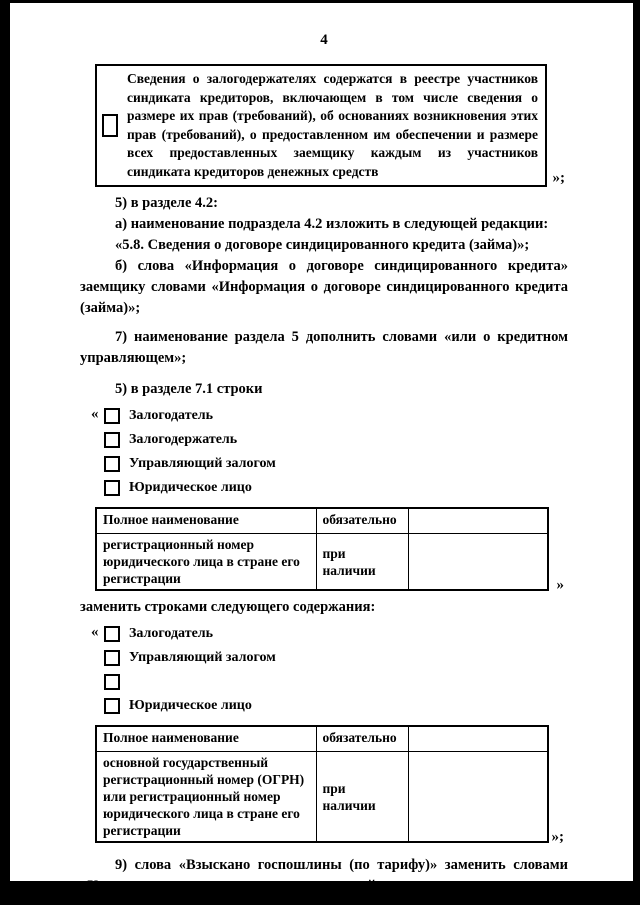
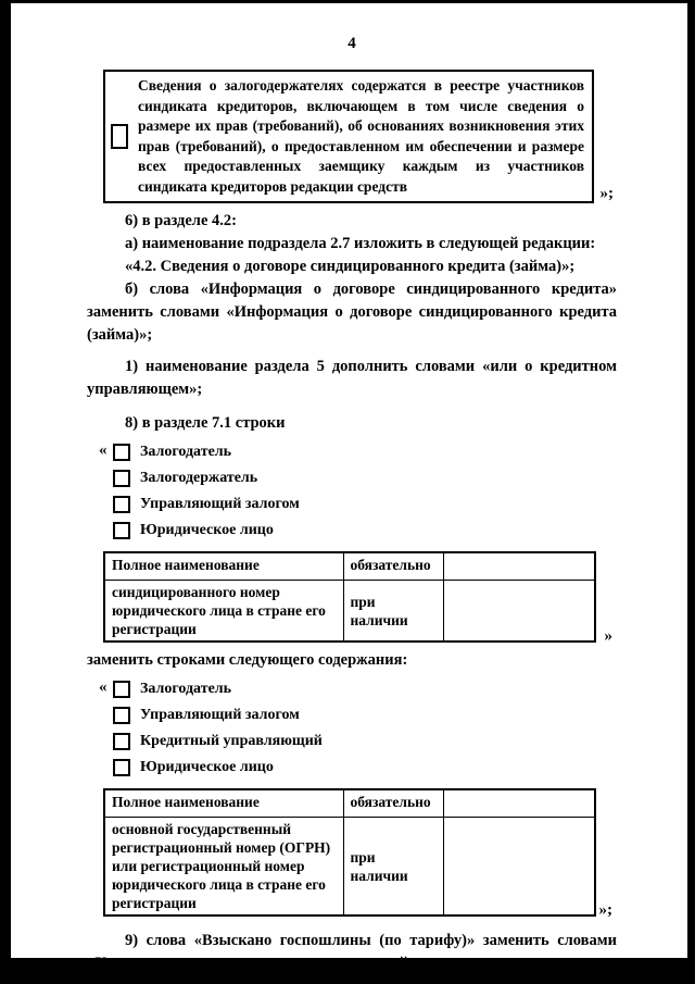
  4
- Сведения о залогодержателях содержатся в реестре участников синдиката кредиторов, включающем в том числе сведения о размере их прав (требований), об основаниях возникновения этих прав (требований), о предоставленном им обеспечении и размере всех предоставленных заемщику каждым из участников синдиката кредиторов денежных средств
+ Сведения о залогодержателях содержатся в реестре участников синдиката кредиторов, включающем в том числе сведения о размере их прав (требований), об основаниях возникновения этих прав (требований), о предоставленном им обеспечении и размере всех предоставленных заемщику каждым из участников синдиката кредиторов редакции средств
  »;
- 5) в разделе 4.2:
+ 6) в разделе 4.2:
- а) наименование подраздела 4.2 изложить в следующей редакции:
+ а) наименование подраздела 2.7 изложить в следующей редакции:
- «5.8. Сведения о договоре синдицированного кредита (займа)»;
+ «4.2. Сведения о договоре синдицированного кредита (займа)»;
- б) слова «Информация о договоре синдицированного кредита» заемщику словами «Информация о договоре синдицированного кредита (займа)»;
+ б) слова «Информация о договоре синдицированного кредита» заменить словами «Информация о договоре синдицированного кредита (займа)»;
- 7) наименование раздела 5 дополнить словами «или о кредитном управляющем»;
+ 1) наименование раздела 5 дополнить словами «или о кредитном управляющем»;
- 5) в разделе 7.1 строки
+ 8) в разделе 7.1 строки
  «
  Залогодатель
  Залогодержатель
  Управляющий залогом
  Юридическое лицо
  Полное наименование	обязательно
- регистрационный номер юридического лица в стране его регистрации	при наличии
+ синдицированного номер юридического лица в стране его регистрации	при наличии
  »
  заменить строками следующего содержания:
  «
  Залогодатель
  Управляющий залогом
+ Кредитный управляющий
  Юридическое лицо
  Полное наименование	обязательно
  основной государственный регистрационный номер (ОГРН) или регистрационный номер юридического лица в стране его регистрации	при наличии
  »;
